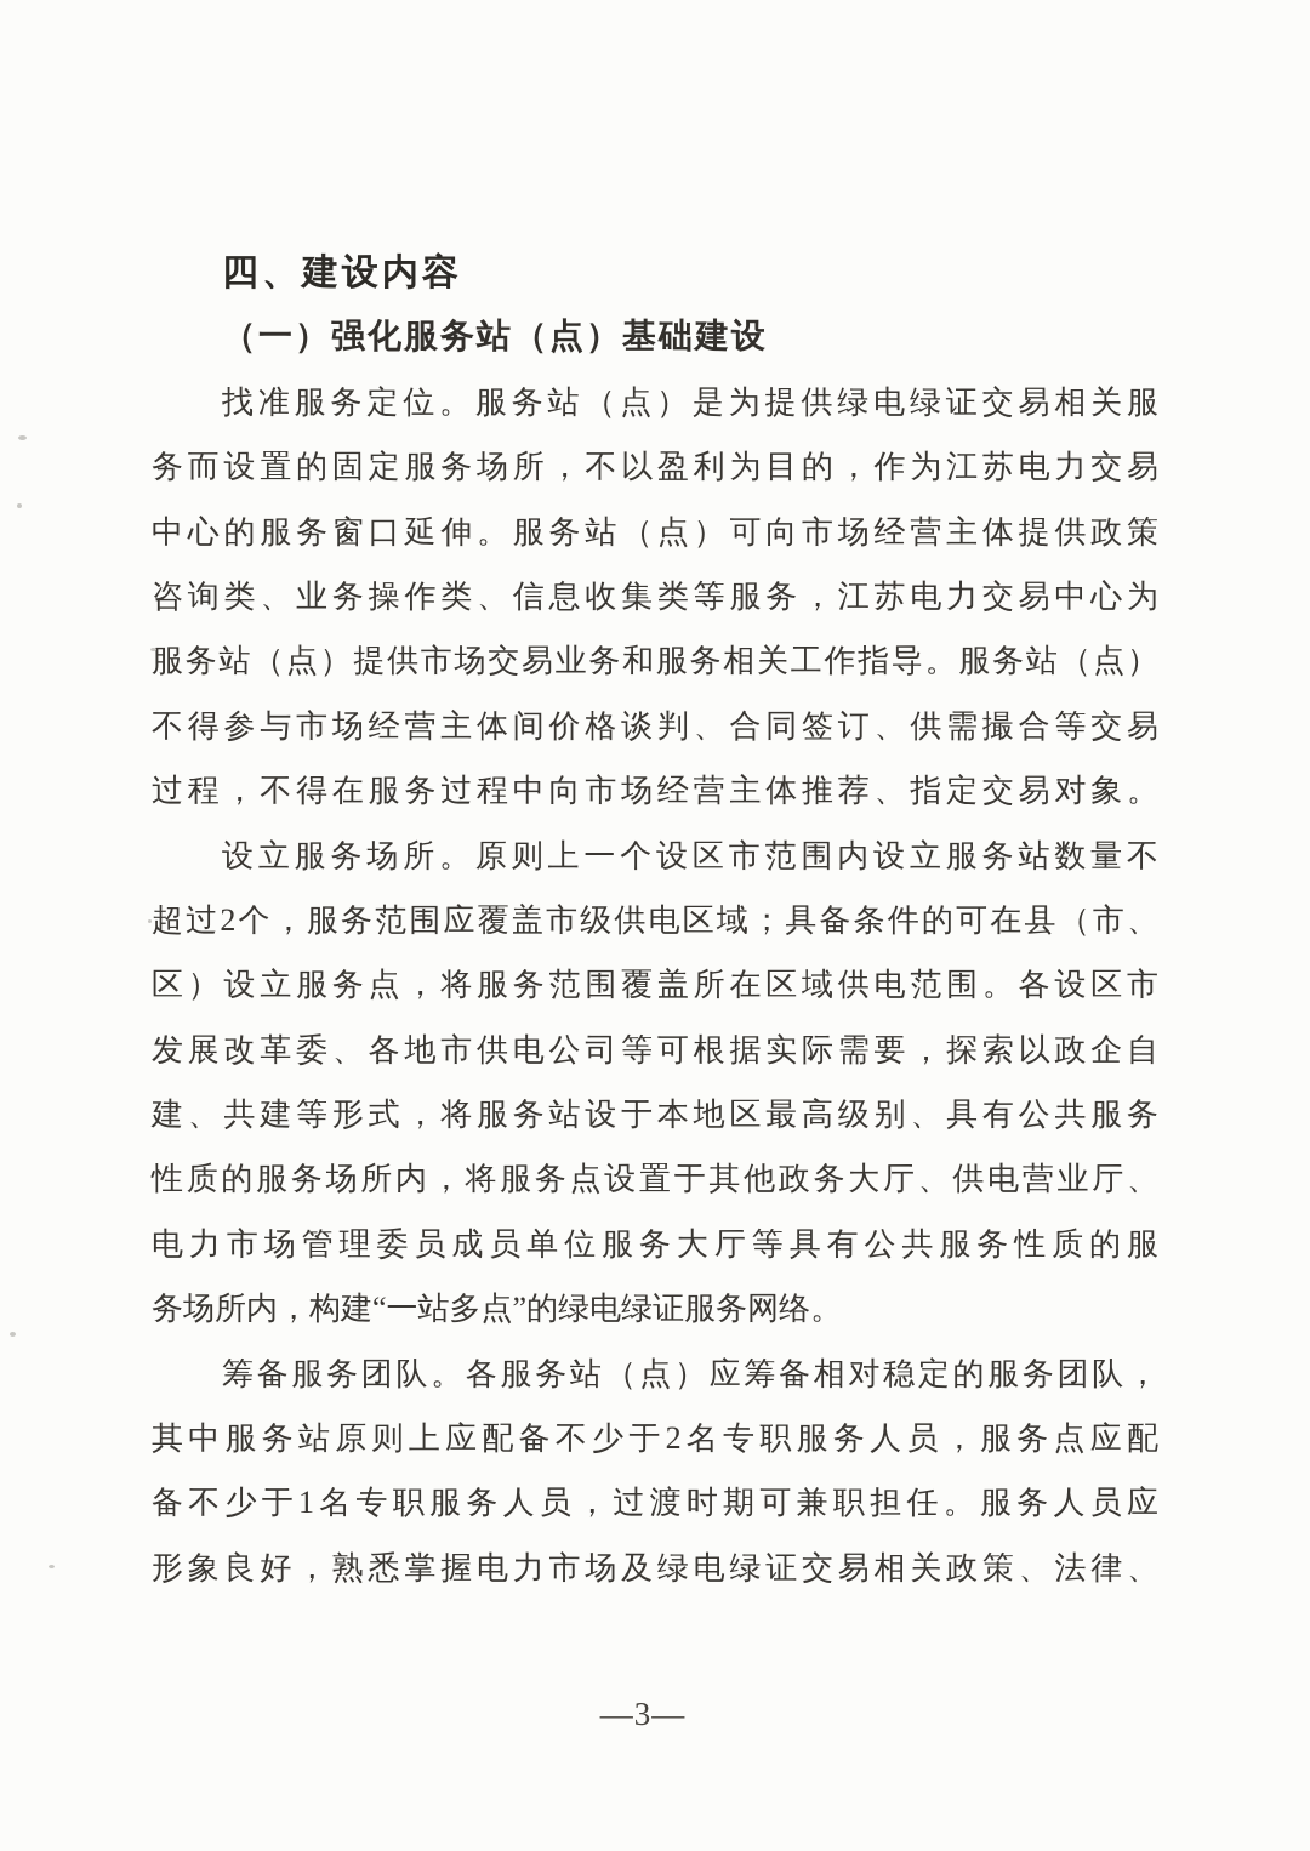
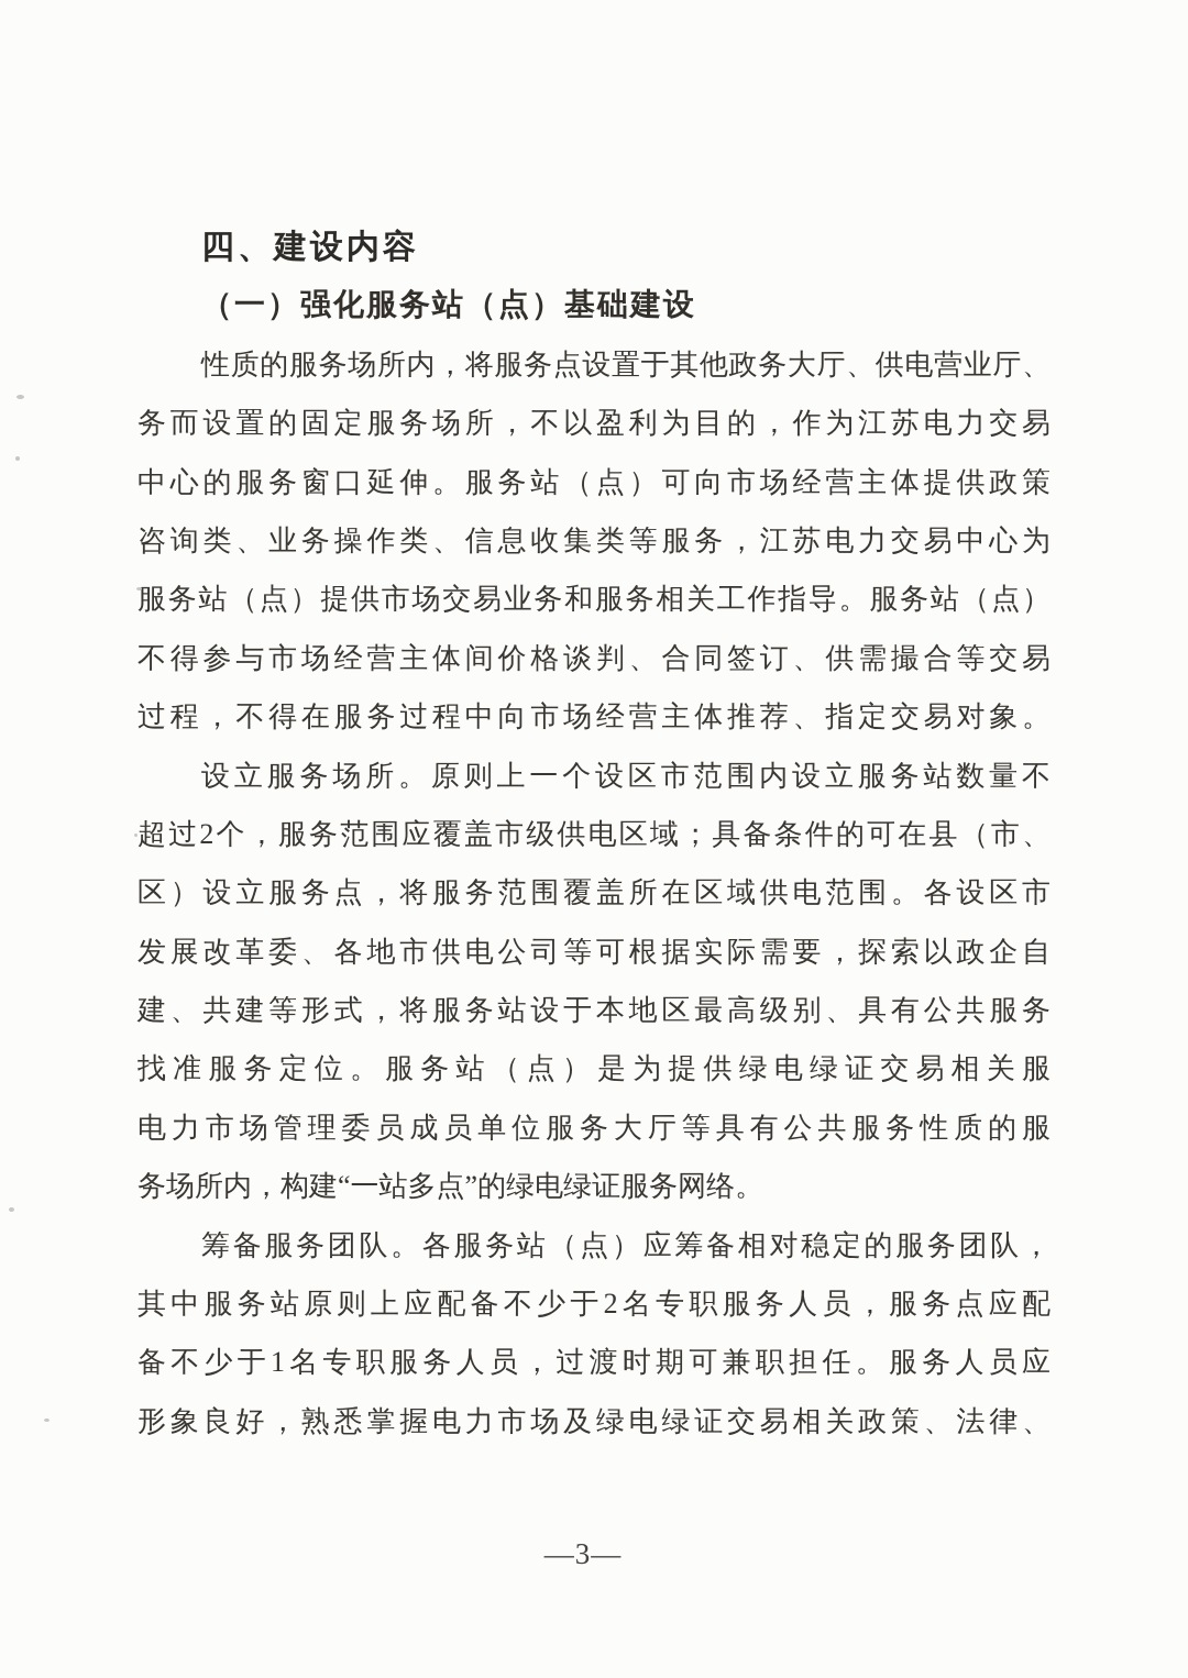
  四、建设内容
  （一）强化服务站（点）基础建设
- 找准服务定位。服务站（点）是为提供绿电绿证交易相关服
+ 性质的服务场所内，将服务点设置于其他政务大厅、供电营业厅、
  务而设置的固定服务场所，不以盈利为目的，作为江苏电力交易
  中心的服务窗口延伸。服务站（点）可向市场经营主体提供政策
  咨询类、业务操作类、信息收集类等服务，江苏电力交易中心为
  服务站（点）提供市场交易业务和服务相关工作指导。服务站（点）
  不得参与市场经营主体间价格谈判、合同签订、供需撮合等交易
  过程，不得在服务过程中向市场经营主体推荐、指定交易对象。
  设立服务场所。原则上一个设区市范围内设立服务站数量不
  超过2个，服务范围应覆盖市级供电区域；具备条件的可在县（市、
  区）设立服务点，将服务范围覆盖所在区域供电范围。各设区市
  发展改革委、各地市供电公司等可根据实际需要，探索以政企自
  建、共建等形式，将服务站设于本地区最高级别、具有公共服务
- 性质的服务场所内，将服务点设置于其他政务大厅、供电营业厅、
+ 找准服务定位。服务站（点）是为提供绿电绿证交易相关服
  电力市场管理委员成员单位服务大厅等具有公共服务性质的服
  务场所内，构建“一站多点”的绿电绿证服务网络。
  筹备服务团队。各服务站（点）应筹备相对稳定的服务团队，
  其中服务站原则上应配备不少于2名专职服务人员，服务点应配
  备不少于1名专职服务人员，过渡时期可兼职担任。服务人员应
  形象良好，熟悉掌握电力市场及绿电绿证交易相关政策、法律、
  —3—
